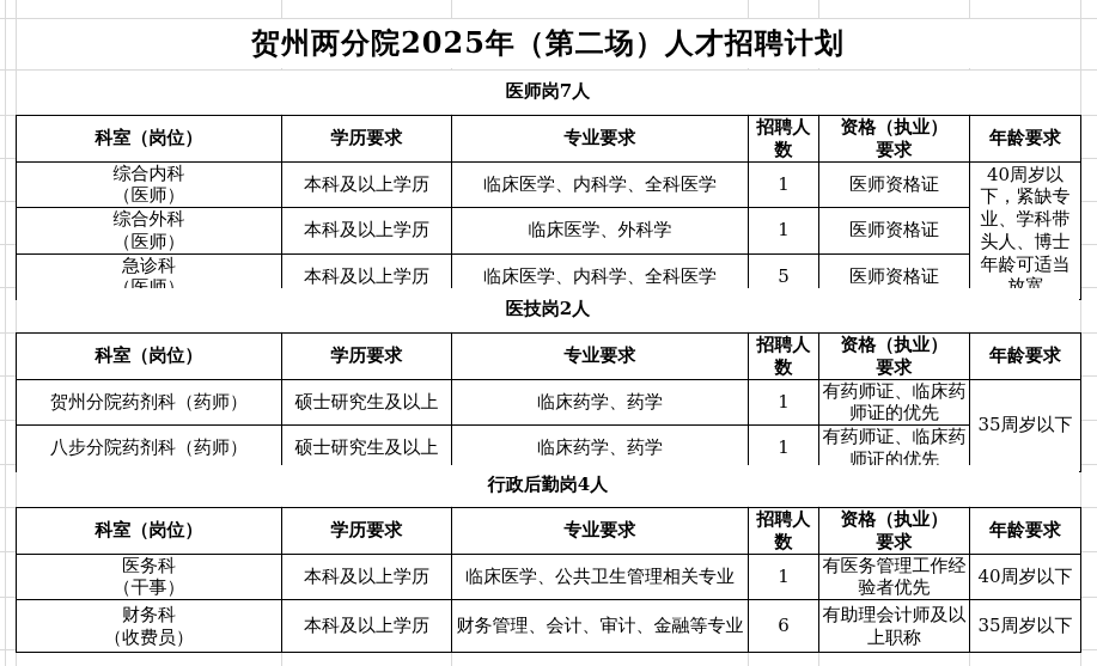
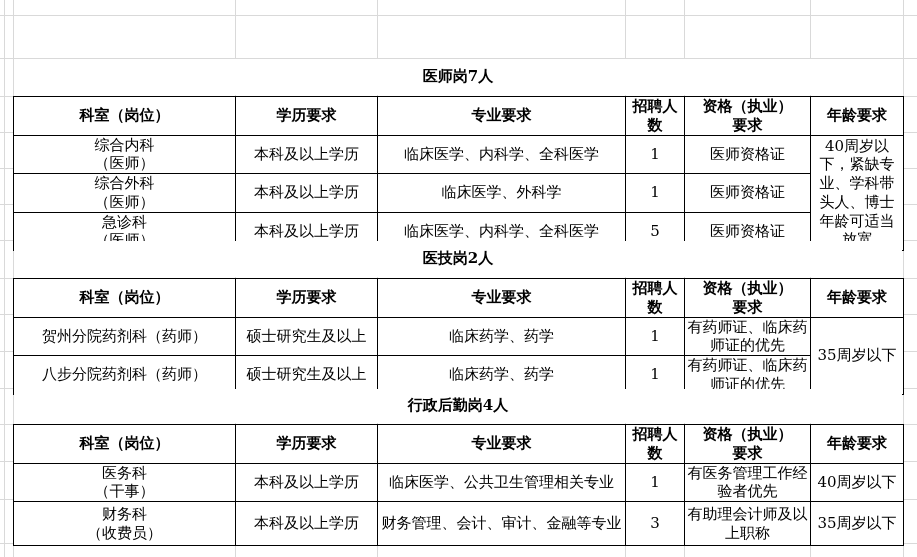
- 贺州两分院2025年（第二场）人才招聘计划
  医师岗7人
  科室（岗位）	学历要求	专业要求	招聘人数	资格（执业）要求	年龄要求
  综合内科 （医师）	本科及以上学历	临床医学、内科学、全科医学	1	医师资格证	40周岁以下，紧缺专业、学科带头人、博士年龄可适当放宽
  综合外科 （医师）	本科及以上学历	临床医学、外科学	1	医师资格证
  急诊科	本科及以上学历	临床医学、内科学、全科医学	5	医师资格证
  医技岗2人
  科室（岗位）	学历要求	专业要求	招聘人数	资格（执业）要求	年龄要求
  贺州分院药剂科（药师）	硕士研究生及以上	临床药学、药学	1	有药师证、临床药师证的优先	35周岁以下
  八步分院药剂科（药师）	硕士研究生及以上	临床药学、药学	1	有药师证、临床药师证的优先
  行政后勤岗4人
  科室（岗位）	学历要求	专业要求	招聘人数	资格（执业）要求	年龄要求
  医务科 （干事）	本科及以上学历	临床医学、公共卫生管理相关专业	1	有医务管理工作经验者优先	40周岁以下
- 财务科 （收费员）	本科及以上学历	财务管理、会计、审计、金融等专业	6	有助理会计师及以上职称	35周岁以下
+ 财务科 （收费员）	本科及以上学历	财务管理、会计、审计、金融等专业	3	有助理会计师及以上职称	35周岁以下
